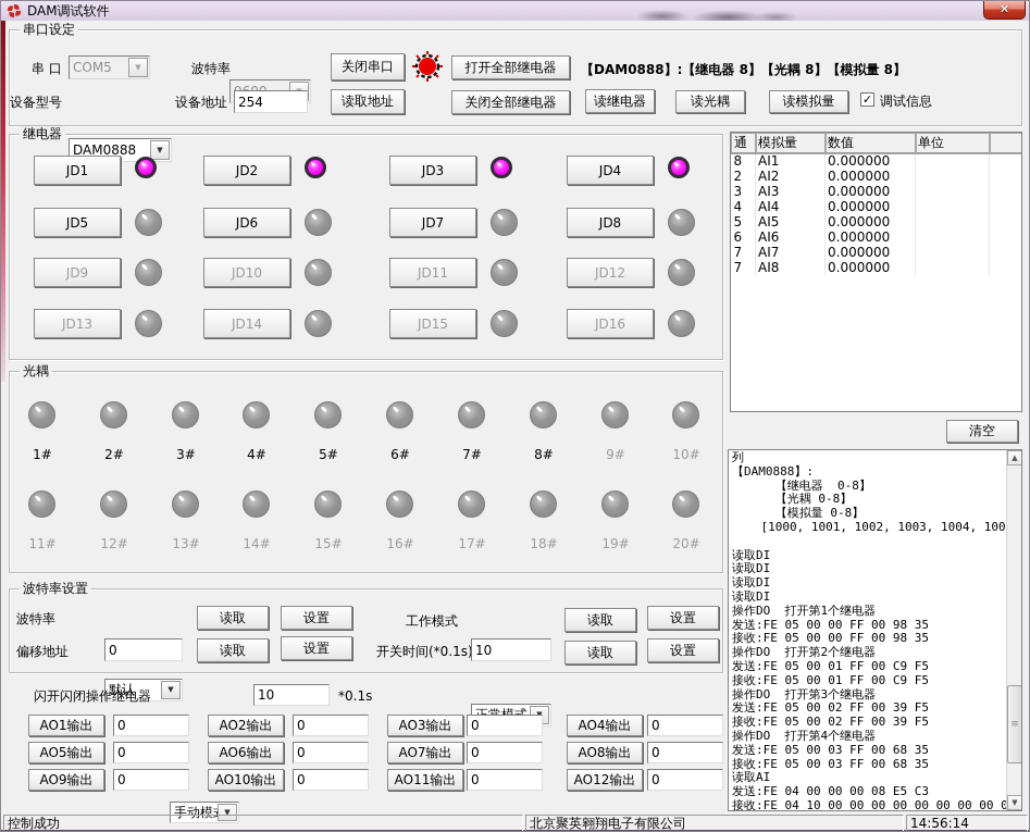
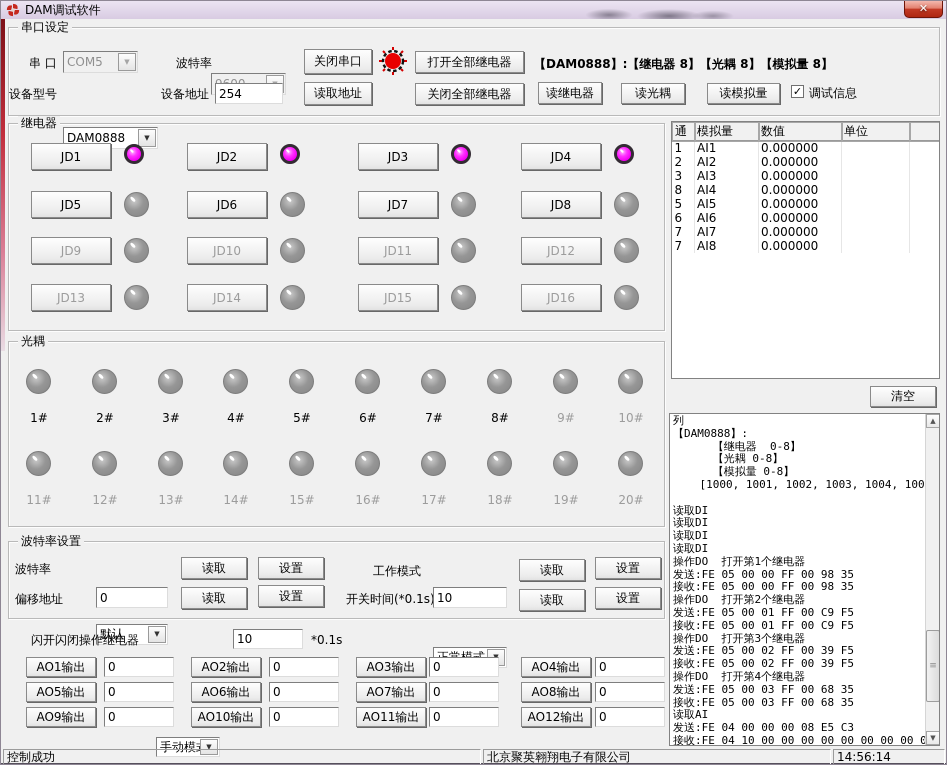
  DAM调试软件
  ✕
  串口设定
  串 口
  COM5
  ▼
  波特率
  关闭串口
  打开全部继电器
  【DAM0888】:【继电器 8】【光耦 8】【模拟量 8】
  设备型号
  DAM0888
  ▼
  设备地址
  254
  读取地址
  关闭全部继电器
  读继电器
  读光耦
  读模拟量
  ✓
  调试信息
  继电器
  JD1
  JD2
  JD3
  JD4
  JD5
  JD6
  JD7
  JD8
  JD9
  JD10
  JD11
  JD12
  JD13
  JD14
  JD15
  JD16
  通	模拟量	数值	单位
- 8	AI1	0.000000
+ 1	AI1	0.000000
  2	AI2	0.000000
  3	AI3	0.000000
- 4	AI4	0.000000
+ 8	AI4	0.000000
  5	AI5	0.000000
  6	AI6	0.000000
  7	AI7	0.000000
  7	AI8	0.000000
  光耦
  1#
  2#
  3#
  4#
  5#
  6#
  7#
  8#
  9#
  10#
  11#
  12#
  13#
  14#
  15#
  16#
  17#
  18#
  19#
  20#
  清空
  列
  【DAM0888】:
  【继电器 0-8】
  【光耦 0-8】
  【模拟量 0-8】
  [1000, 1001, 1002, 1003, 1004, 100
  读取DI
  读取DI
  读取DI
  读取DI
  操作DO 打开第1个继电器
  发送:FE 05 00 00 FF 00 98 35
  接收:FE 05 00 00 FF 00 98 35
  操作DO 打开第2个继电器
  发送:FE 05 00 01 FF 00 C9 F5
  接收:FE 05 00 01 FF 00 C9 F5
  操作DO 打开第3个继电器
  发送:FE 05 00 02 FF 00 39 F5
  接收:FE 05 00 02 FF 00 39 F5
  操作DO 打开第4个继电器
  发送:FE 05 00 03 FF 00 68 35
  接收:FE 05 00 03 FF 00 68 35
  读取AI
  发送:FE 04 00 00 00 08 E5 C3
  接收:FE 04 10 00 00 00 00 00 00 00 00 0
  ▲
  ≡
  ▼
  波特率设置
  波特率
  默认
  ▼
  读取
  设置
  工作模式
  读取
  设置
  偏移地址
  0
  读取
  设置
  开关时间(*0.1s
  10
  读取
  设置
  闪开闪闭操作继电器
  手动模
  ▼
  10
  *0.1s
  AO1输出
  0
  AO2输出
  0
  AO3输出
  0
  AO4输出
  0
  AO5输出
  0
  AO6输出
  0
  AO7输出
  0
  AO8输出
  0
  AO9输出
  0
  AO10输出
  0
  AO11输出
  0
  AO12输出
  0
  控制成功
  北京聚英翱翔电子有限公司
  14:56:14
